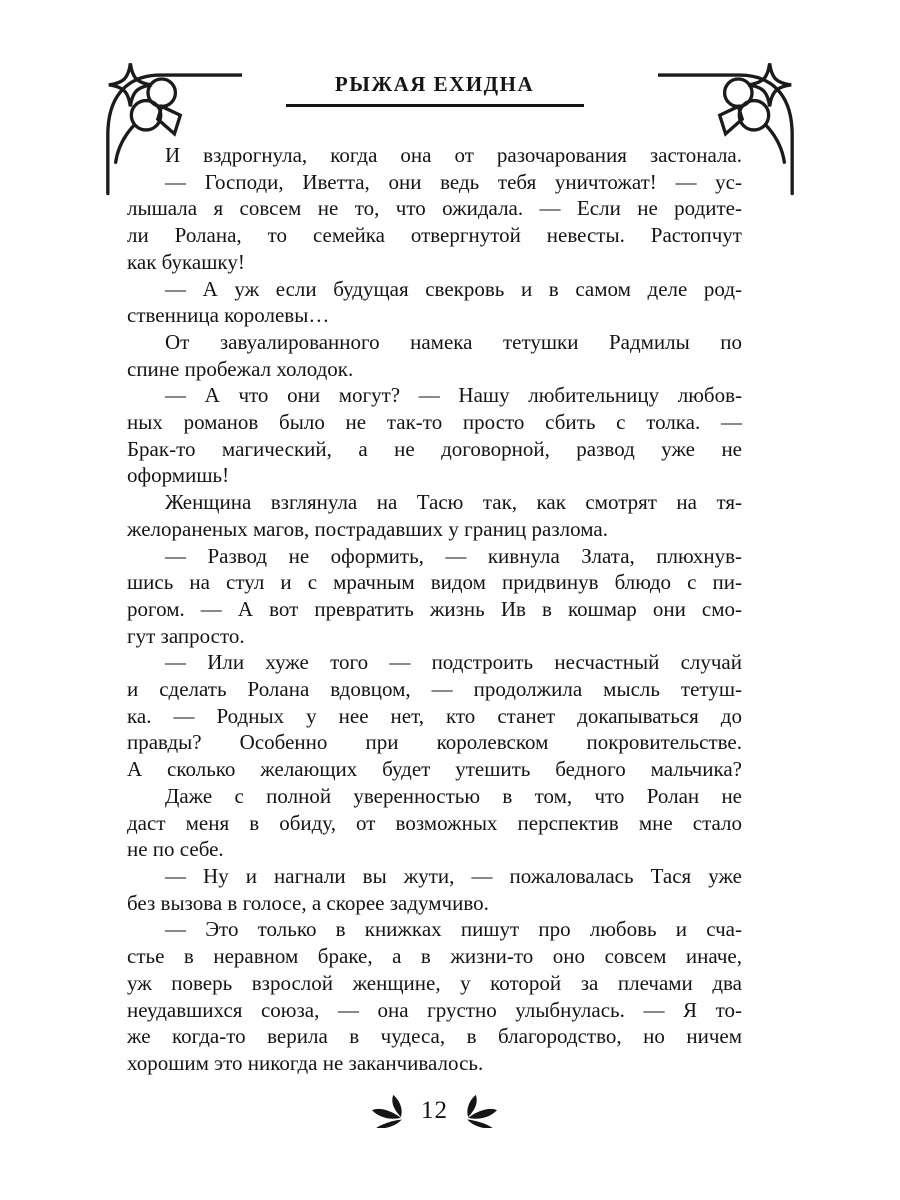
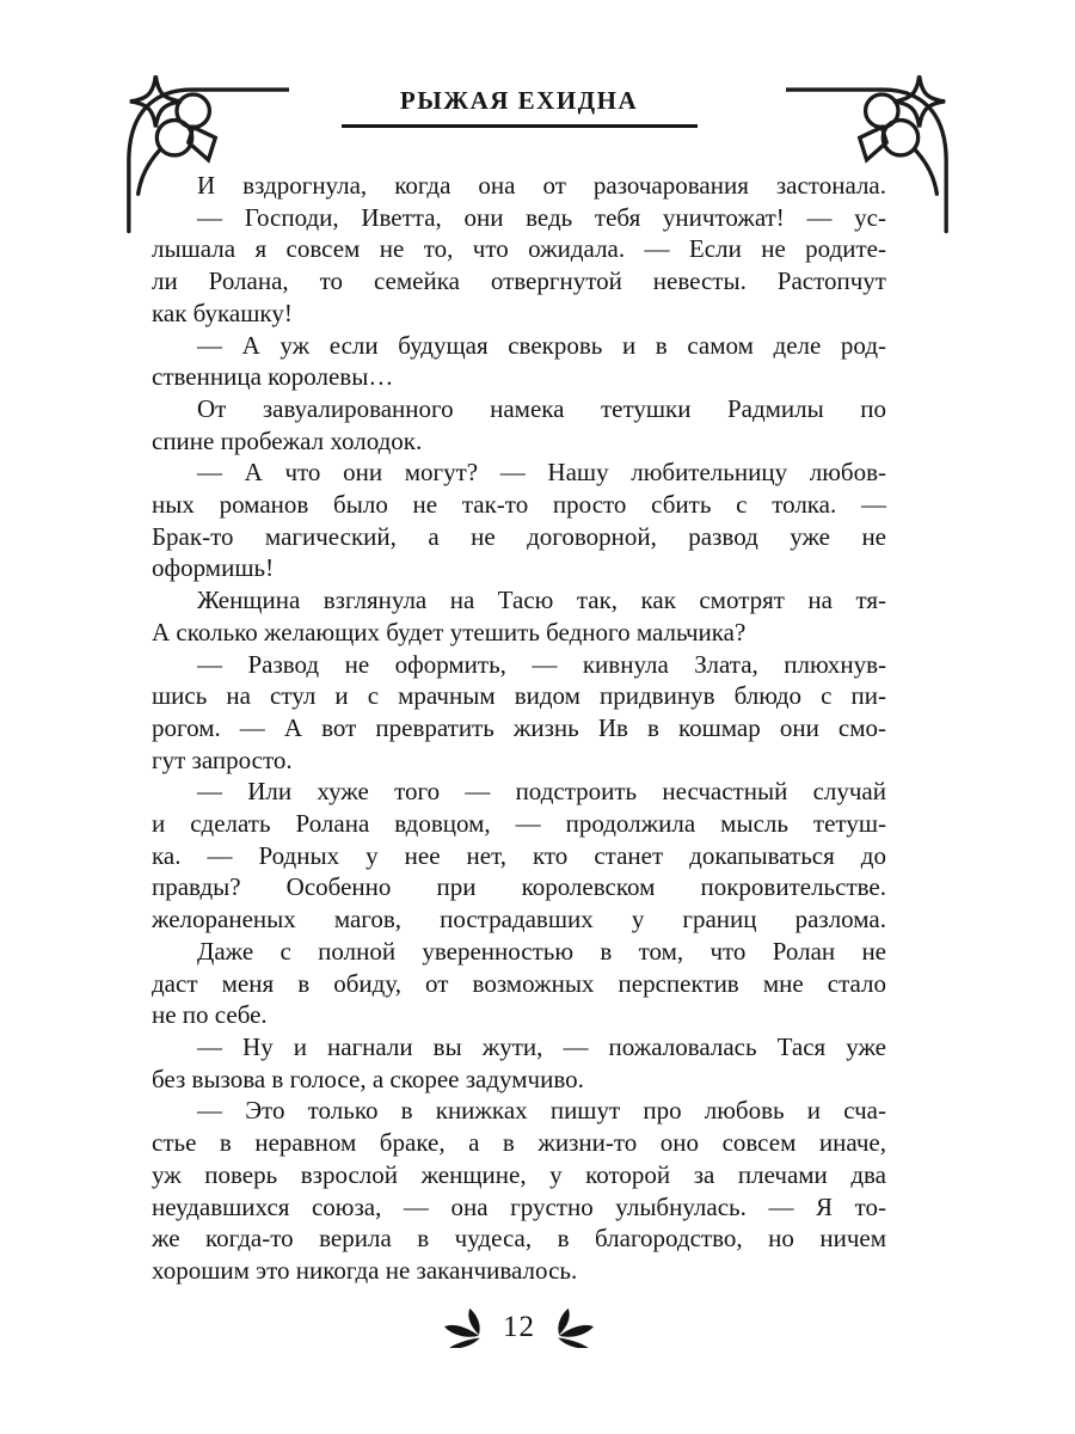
  РЫЖАЯ ЕХИДНА
  И вздрогнула, когда она от разочарования застонала.
  — Господи, Иветта, они ведь тебя уничтожат! — ус-
  лышала я совсем не то, что ожидала. — Если не родите-
  ли Ролана, то семейка отвергнутой невесты. Растопчут
  как букашку!
  — А уж если будущая свекровь и в самом деле род-
  ственница королевы…
  От завуалированного намека тетушки Радмилы по
  спине пробежал холодок.
  — А что они могут? — Нашу любительницу любов-
  ных романов было не так-то просто сбить с толка. —
  Брак-то магический, а не договорной, развод уже не
  оформишь!
  Женщина взглянула на Тасю так, как смотрят на тя-
- желораненых магов, пострадавших у границ разлома.
+ А сколько желающих будет утешить бедного мальчика?
  — Развод не оформить, — кивнула Злата, плюхнув-
  шись на стул и с мрачным видом придвинув блюдо с пи-
  рогом. — А вот превратить жизнь Ив в кошмар они смо-
  гут запросто.
  — Или хуже того — подстроить несчастный случай
  и сделать Ролана вдовцом, — продолжила мысль тетуш-
  ка. — Родных у нее нет, кто станет докапываться до
  правды? Особенно при королевском покровительстве.
- А сколько желающих будет утешить бедного мальчика?
+ желораненых магов, пострадавших у границ разлома.
  Даже с полной уверенностью в том, что Ролан не
  даст меня в обиду, от возможных перспектив мне стало
  не по себе.
  — Ну и нагнали вы жути, — пожаловалась Тася уже
  без вызова в голосе, а скорее задумчиво.
  — Это только в книжках пишут про любовь и сча-
  стье в неравном браке, а в жизни-то оно совсем иначе,
  уж поверь взрослой женщине, у которой за плечами два
  неудавшихся союза, — она грустно улыбнулась. — Я то-
  же когда-то верила в чудеса, в благородство, но ничем
  хорошим это никогда не заканчивалось.
  12
